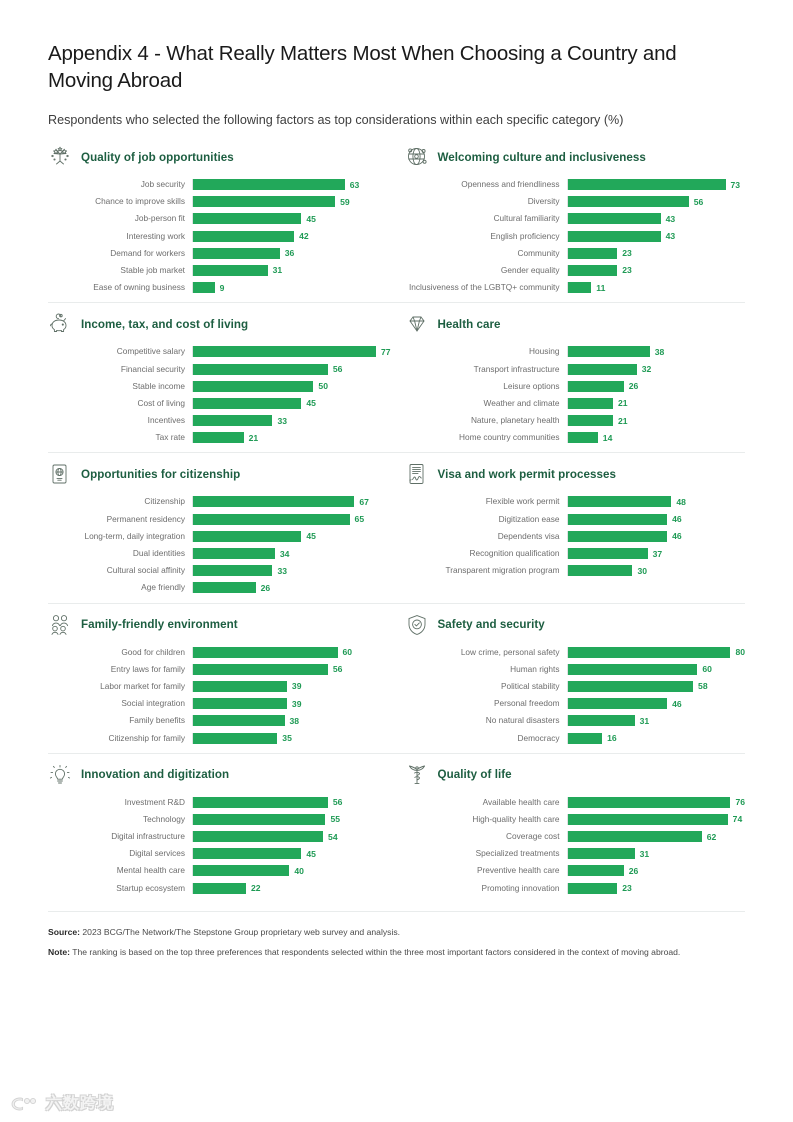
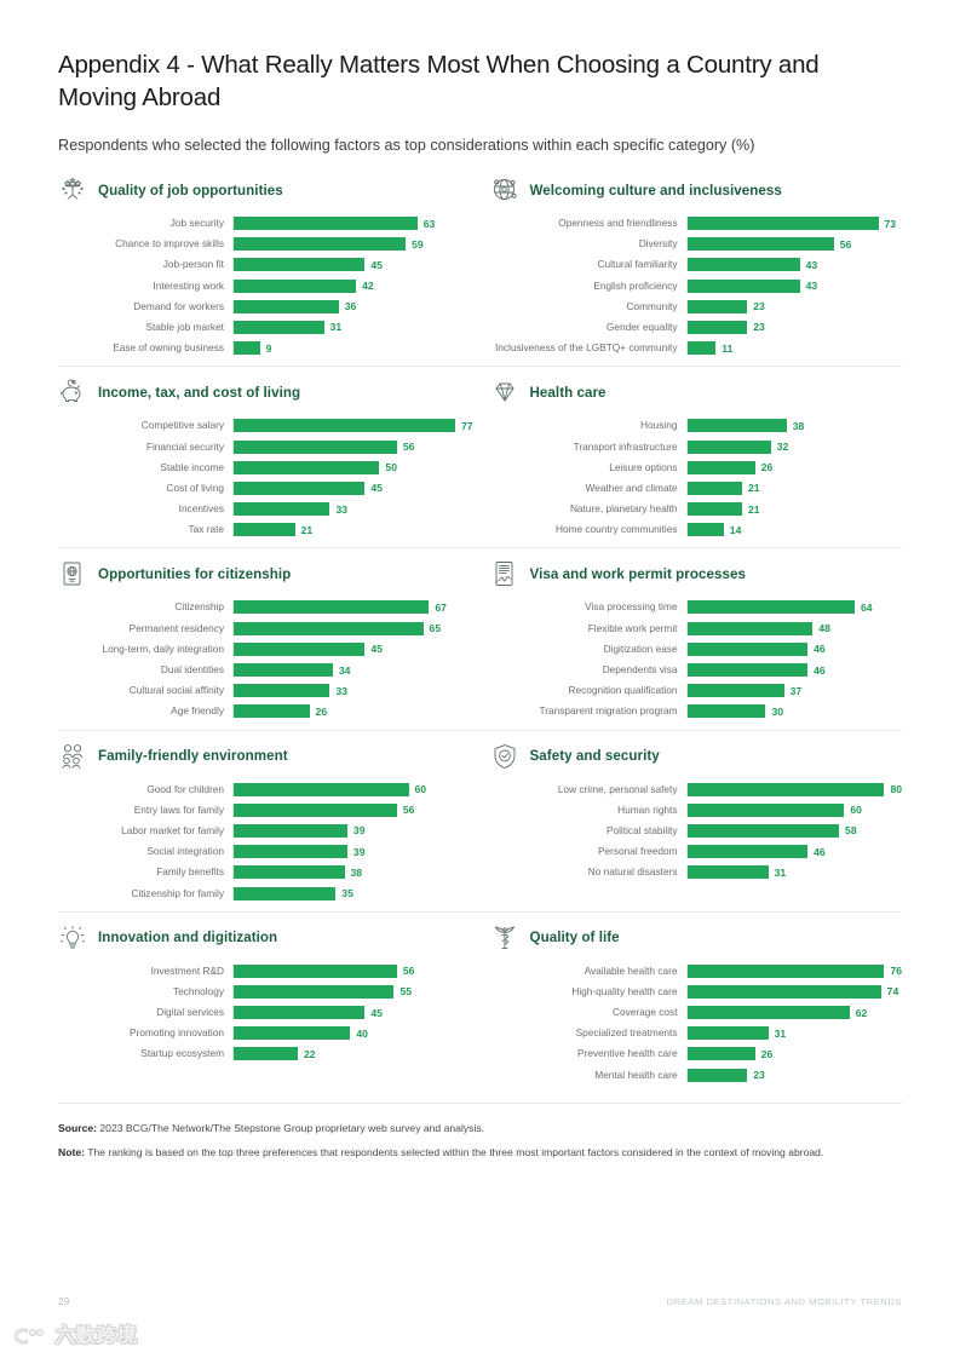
  Appendix 4 - What Really Matters Most When Choosing a Country and Moving Abroad
  Respondents who selected the following factors as top considerations within each specific category (%)
  Quality of job opportunities
  Job security
  63
  Chance to improve skills
  59
  Job-person fit
  45
  Interesting work
  42
  Demand for workers
  36
  Stable job market
  31
  Ease of owning business
  9
  Welcoming culture and inclusiveness
  Openness and friendliness
  73
  Diversity
  56
  Cultural familiarity
  43
  English proficiency
  43
  Community
  23
  Gender equality
  23
  Inclusiveness of the LGBTQ+ community
  11
  Income, tax, and cost of living
  Competitive salary
  77
  Financial security
  56
  Stable income
  50
  Cost of living
  45
  Incentives
  33
  Tax rate
  21
  Health care
  Housing
  38
  Transport infrastructure
  32
  Leisure options
  26
  Weather and climate
  21
  Nature, planetary health
  21
  Home country communities
  14
  Opportunities for citizenship
  Citizenship
  67
  Permanent residency
  65
  Long-term, daily integration
  45
  Dual identities
  34
  Cultural social affinity
  33
  Age friendly
  26
  Visa and work permit processes
+ Visa processing time
+ 64
  Flexible work permit
  48
  Digitization ease
  46
  Dependents visa
  46
  Recognition qualification
  37
  Transparent migration program
  30
  Family-friendly environment
  Good for children
  60
  Entry laws for family
  56
  Labor market for family
  39
  Social integration
  39
  Family benefits
  38
  Citizenship for family
  35
  Safety and security
  Low crime, personal safety
  80
  Human rights
  60
  Political stability
  58
  Personal freedom
  46
  No natural disasters
  31
- Democracy
- 16
  Innovation and digitization
  Investment R&D
  56
  Technology
  55
- Digital infrastructure
- 54
  Digital services
  45
- Mental health care
+ Promoting innovation
  40
  Startup ecosystem
  22
  Quality of life
  Available health care
  76
  High-quality health care
  74
  Coverage cost
  62
  Specialized treatments
  31
  Preventive health care
  26
- Promoting innovation
+ Mental health care
  23
  Source: 2023 BCG/The Network/The Stepstone Group proprietary web survey and analysis.
  Note: The ranking is based on the top three preferences that respondents selected within the three most important factors considered in the context of moving abroad.
+ 29
+ DREAM DESTINATIONS AND MOBILITY TRENDS
  六数跨境
